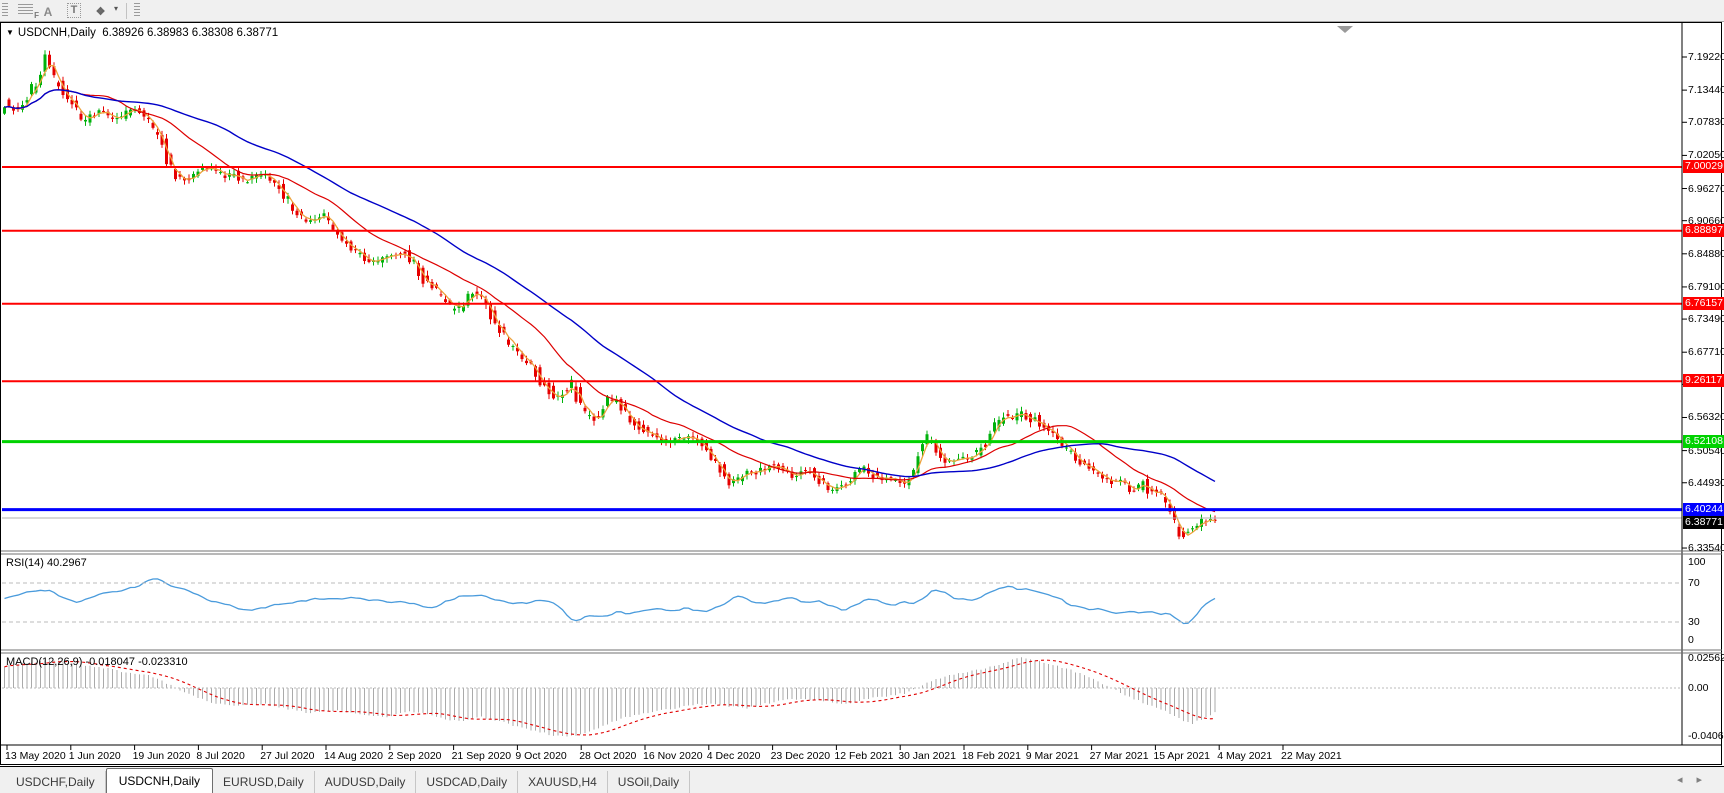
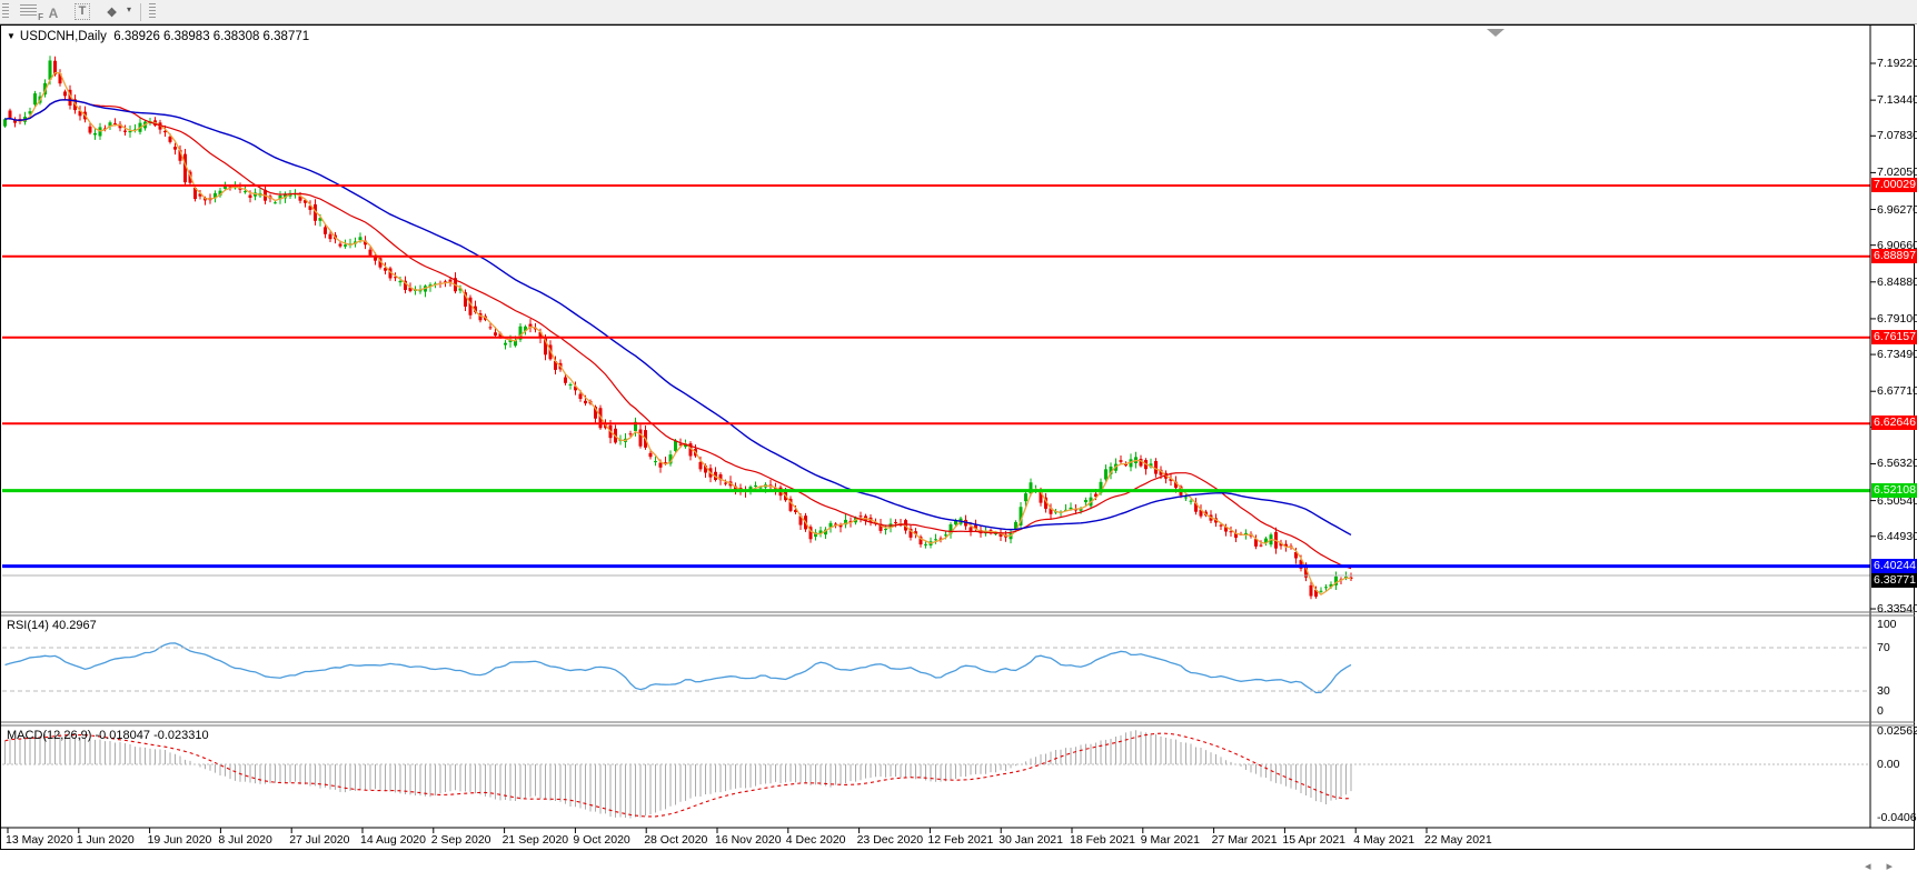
  F
  A
  T
  ❖
  ▾
  ▼ USDCNH,Daily 6.38926 6.38983 6.38308 6.38771
  RSI(14) 40.2967
  MACD(12,26,9) -0.018047 -0.023310
  7.19220
  7.13440
  7.07830
  7.02050
  6.96270
  6.90660
  6.84880
  6.79100
  6.73490
  6.67710
  6.56320
  6.50540
  6.44930
  6.33540
  7.00029
  6.88897
  6.76157
- 9.26117
+ 6.62646
  6.52108
  6.40244
  6.38771
  100
  70
  30
  0
  0.02562
  0.00
  -0.0406
  13 May 2020
  1 Jun 2020
  19 Jun 2020
  8 Jul 2020
  27 Jul 2020
  14 Aug 2020
  2 Sep 2020
  21 Sep 2020
  9 Oct 2020
  28 Oct 2020
  16 Nov 2020
  4 Dec 2020
  23 Dec 2020
  12 Feb 2021
  30 Jan 2021
  18 Feb 2021
  9 Mar 2021
  27 Mar 2021
  15 Apr 2021
  4 May 2021
  22 May 2021
- USDCHF,Daily
- USDCNH,Daily
- EURUSD,Daily
- AUDUSD,Daily
- USDCAD,Daily
- XAUUSD,H4
- USOil,Daily
  ◂▸
